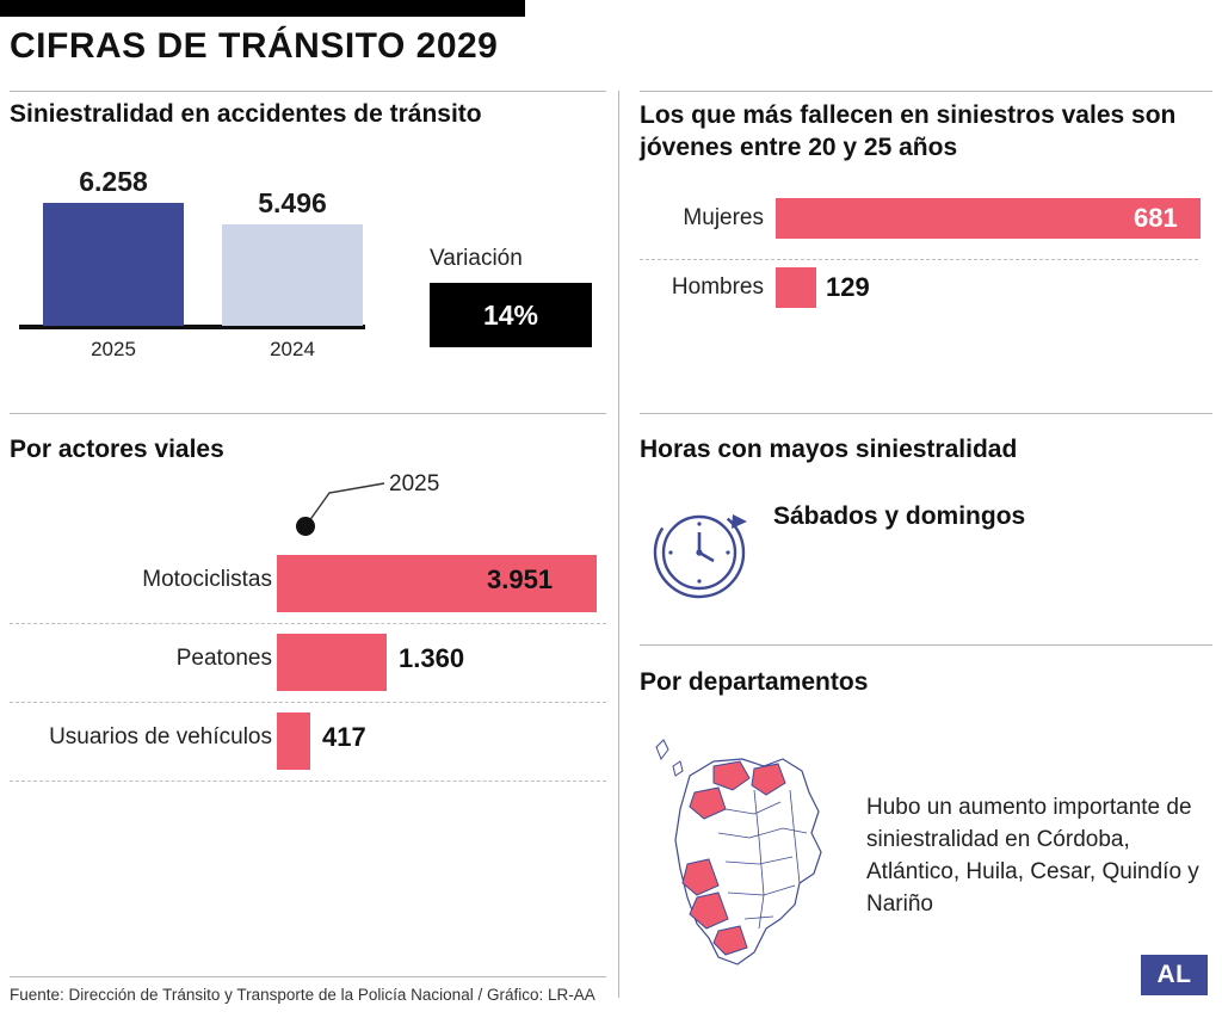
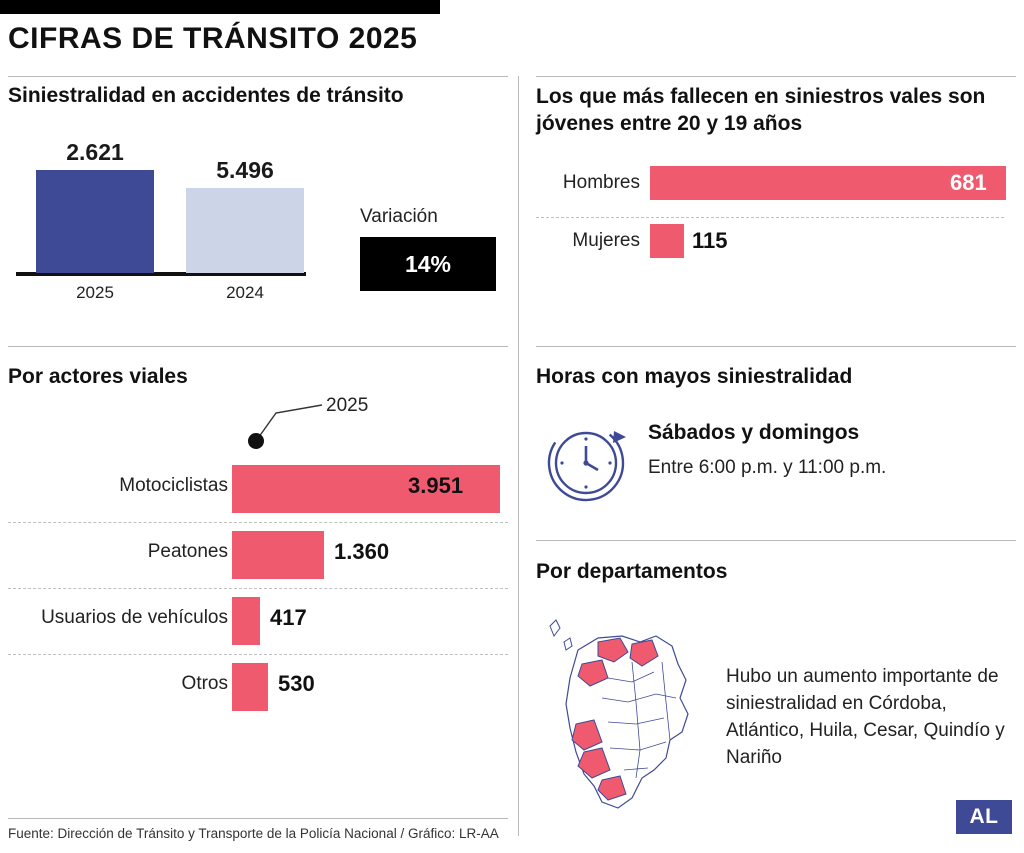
- CIFRAS DE TRÁNSITO 2029
+ CIFRAS DE TRÁNSITO 2025
  Siniestralidad en accidentes de tránsito
- 6.258
+ 2.621
  2025
  5.496
  2024
  Variación
  14%
  Por actores viales
  2025
  Motociclistas
  3.951
  Peatones
  1.360
  Usuarios de vehículos
  417
+ Otros
+ 530
- Los que más fallecen en siniestros vales son jóvenes entre 20 y 25 años
+ Los que más fallecen en siniestros vales son jóvenes entre 20 y 19 años
- Mujeres
+ Hombres
  681
- Hombres
+ Mujeres
- 129
+ 115
  Horas con mayos siniestralidad
  Sábados y domingos
+ Entre 6:00 p.m. y 11:00 p.m.
  Por departamentos
  Hubo un aumento importante de siniestralidad en Córdoba, Atlántico, Huila, Cesar, Quindío y Nariño
  Fuente: Dirección de Tránsito y Transporte de la Policía Nacional / Gráfico: LR-AA
  AL
